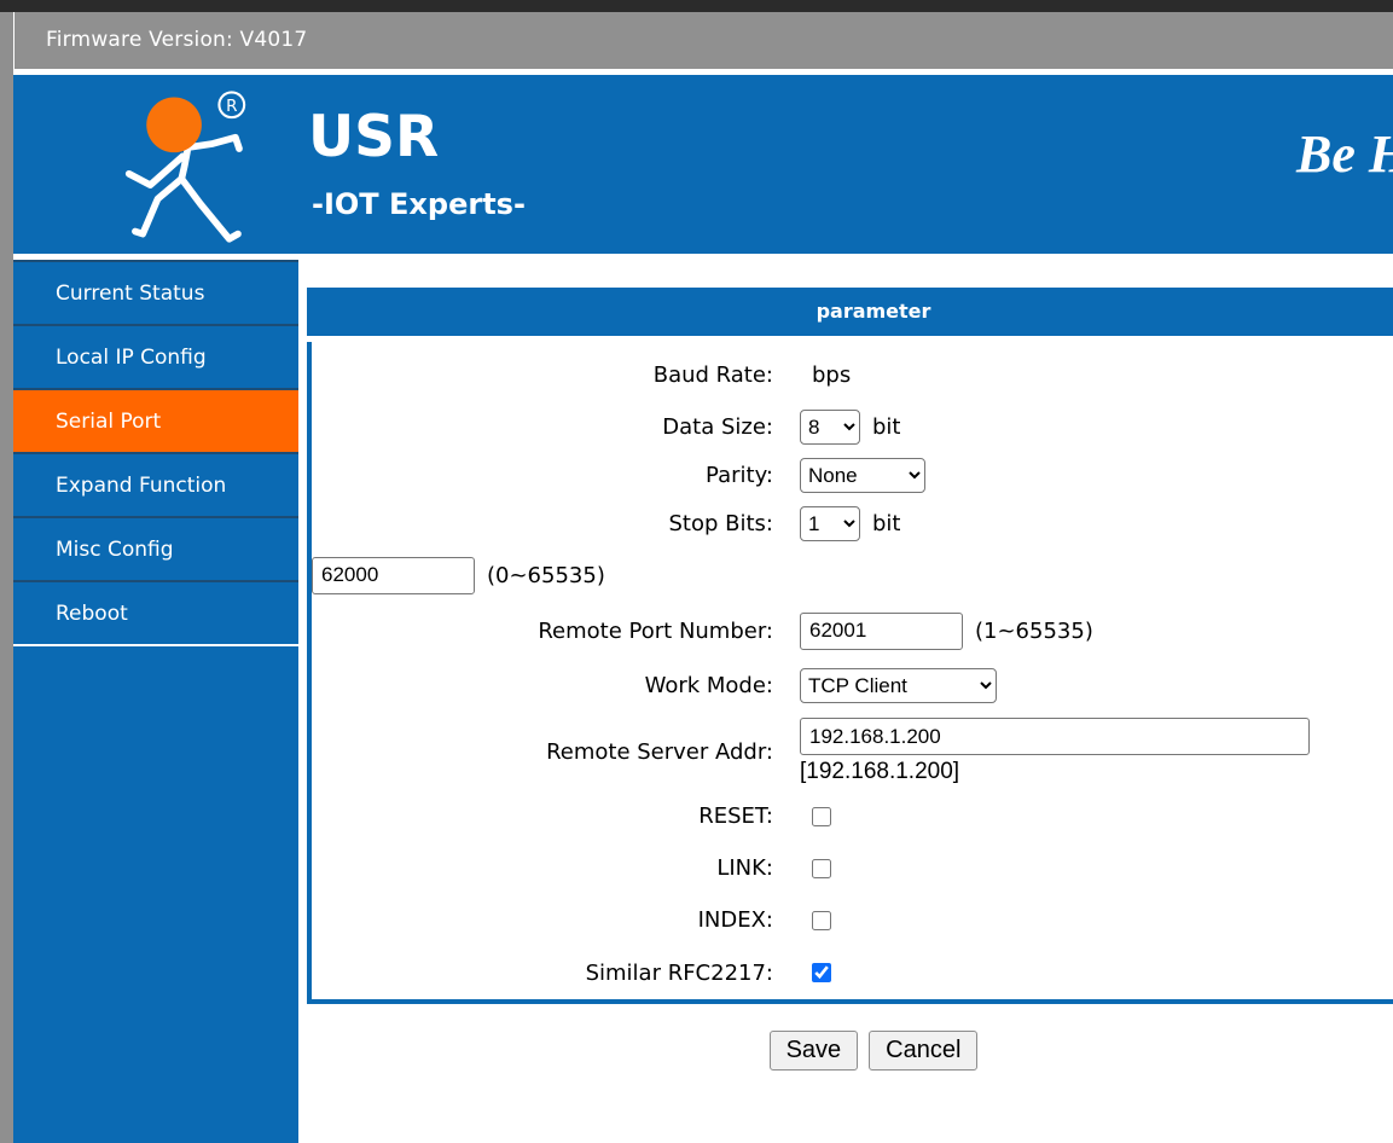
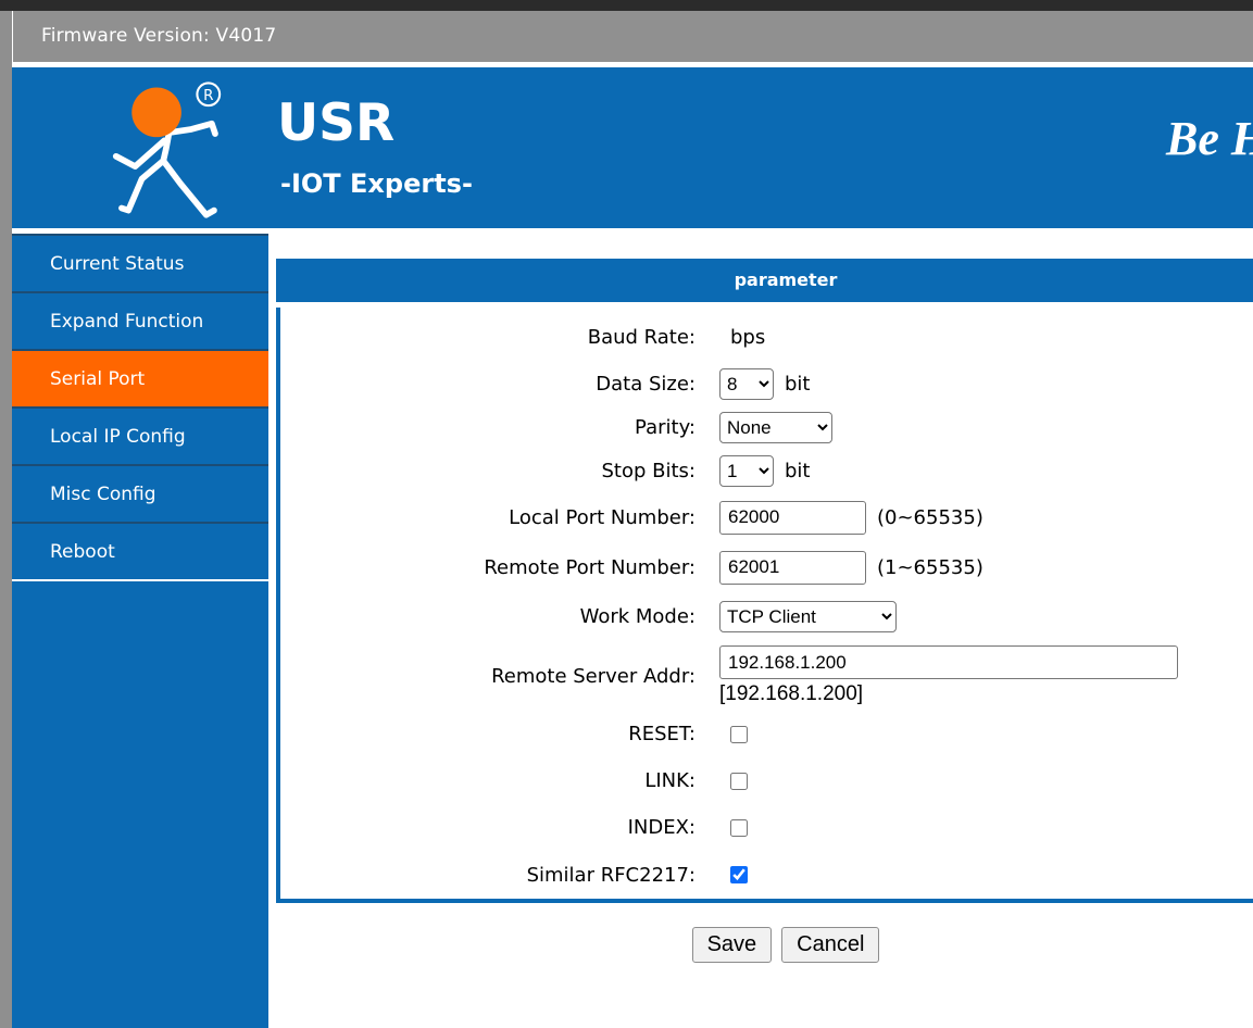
  Firmware Version: V4017
  R
  USR
  -IOT Experts-
  Be H
  Current Status
- Local IP Config
+ Expand Function
  Serial Port
- Expand Function
+ Local IP Config
  Misc Config
  Reboot
  parameter
  Baud Rate:
  bps
  Data Size:
  8
  bit
  Parity:
  None
  Stop Bits:
  1
  bit
+ Local Port Number:
  62000
  (0~65535)
  Remote Port Number:
  62001
  (1~65535)
  Work Mode:
  TCP Client
  Remote Server Addr:
  192.168.1.200
  [192.168.1.200]
  RESET:
  LINK:
  INDEX:
  Similar RFC2217:
  Save
  Cancel
